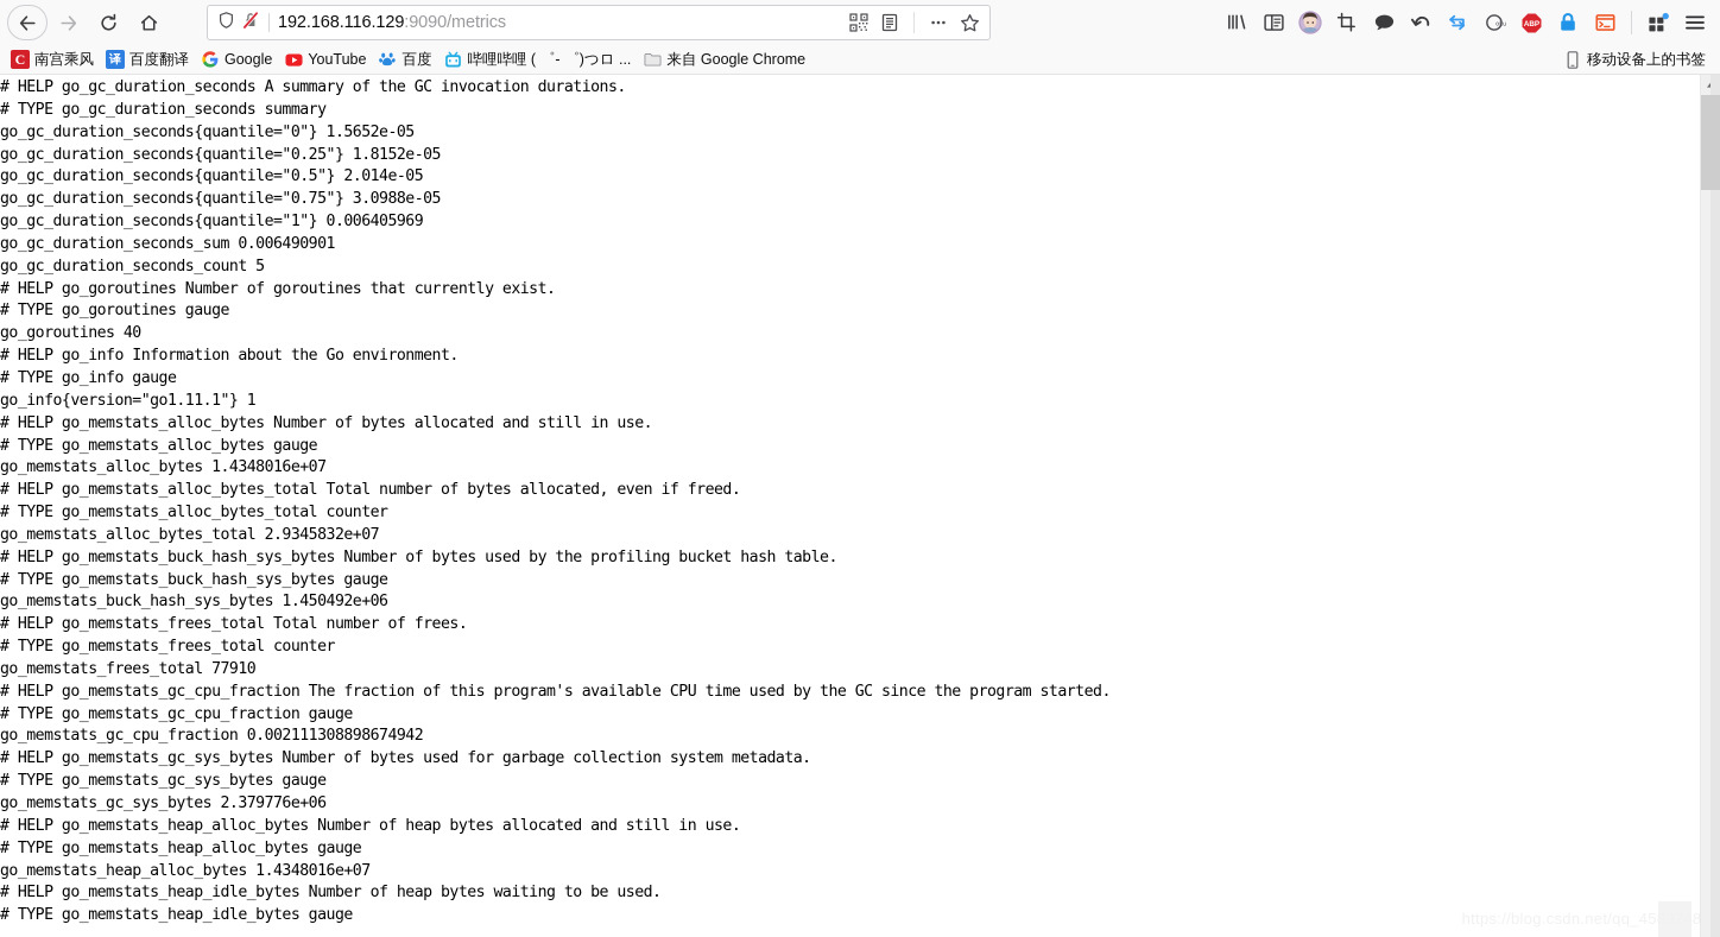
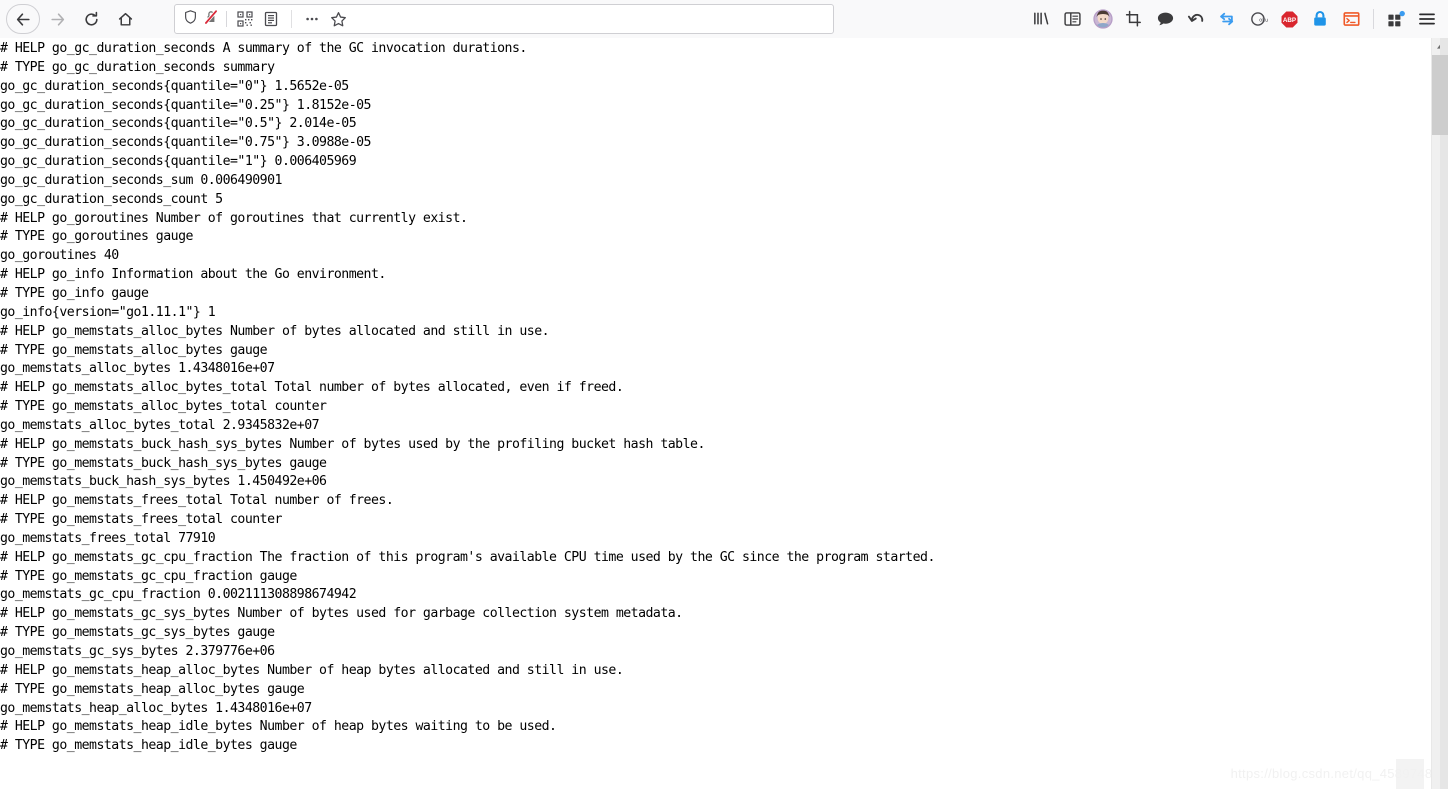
- 192.168.116.129:9090/metrics
- C
- 南宫乘风
- 译
- 百度翻译
- Google
- YouTube
- 百度
- 哔哩哔哩 ( ゜- ゜)つロ ...
- 来自 Google Chrome
- 移动设备上的书签
  # HELP go_gc_duration_seconds A summary of the GC invocation durations.
  # TYPE go_gc_duration_seconds summary
  go_gc_duration_seconds{quantile="0"} 1.5652e-05
  go_gc_duration_seconds{quantile="0.25"} 1.8152e-05
  go_gc_duration_seconds{quantile="0.5"} 2.014e-05
  go_gc_duration_seconds{quantile="0.75"} 3.0988e-05
  go_gc_duration_seconds{quantile="1"} 0.006405969
  go_gc_duration_seconds_sum 0.006490901
  go_gc_duration_seconds_count 5
  # HELP go_goroutines Number of goroutines that currently exist.
  # TYPE go_goroutines gauge
  go_goroutines 40
  # HELP go_info Information about the Go environment.
  # TYPE go_info gauge
  go_info{version="go1.11.1"} 1
  # HELP go_memstats_alloc_bytes Number of bytes allocated and still in use.
  # TYPE go_memstats_alloc_bytes gauge
  go_memstats_alloc_bytes 1.4348016e+07
  # HELP go_memstats_alloc_bytes_total Total number of bytes allocated, even if freed.
  # TYPE go_memstats_alloc_bytes_total counter
  go_memstats_alloc_bytes_total 2.9345832e+07
  # HELP go_memstats_buck_hash_sys_bytes Number of bytes used by the profiling bucket hash table.
  # TYPE go_memstats_buck_hash_sys_bytes gauge
  go_memstats_buck_hash_sys_bytes 1.450492e+06
  # HELP go_memstats_frees_total Total number of frees.
  # TYPE go_memstats_frees_total counter
  go_memstats_frees_total 77910
  # HELP go_memstats_gc_cpu_fraction The fraction of this program's available CPU time used by the GC since the program started.
  # TYPE go_memstats_gc_cpu_fraction gauge
  go_memstats_gc_cpu_fraction 0.002111308898674942
  # HELP go_memstats_gc_sys_bytes Number of bytes used for garbage collection system metadata.
  # TYPE go_memstats_gc_sys_bytes gauge
  go_memstats_gc_sys_bytes 2.379776e+06
  # HELP go_memstats_heap_alloc_bytes Number of heap bytes allocated and still in use.
  # TYPE go_memstats_heap_alloc_bytes gauge
  go_memstats_heap_alloc_bytes 1.4348016e+07
  # HELP go_memstats_heap_idle_bytes Number of heap bytes waiting to be used.
  # TYPE go_memstats_heap_idle_bytes gauge
